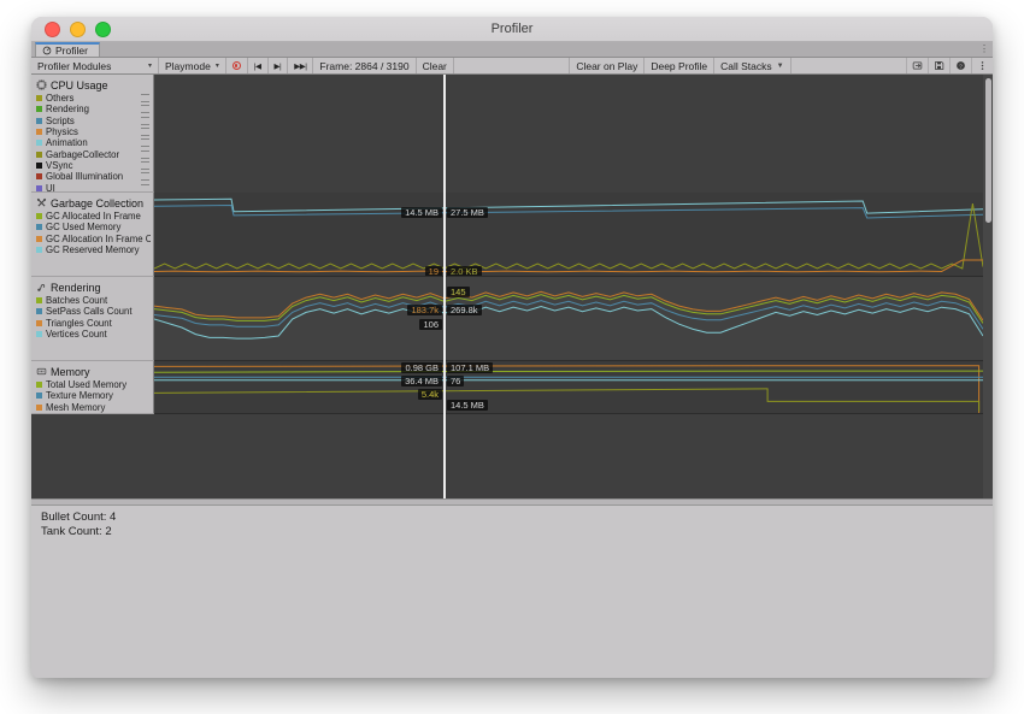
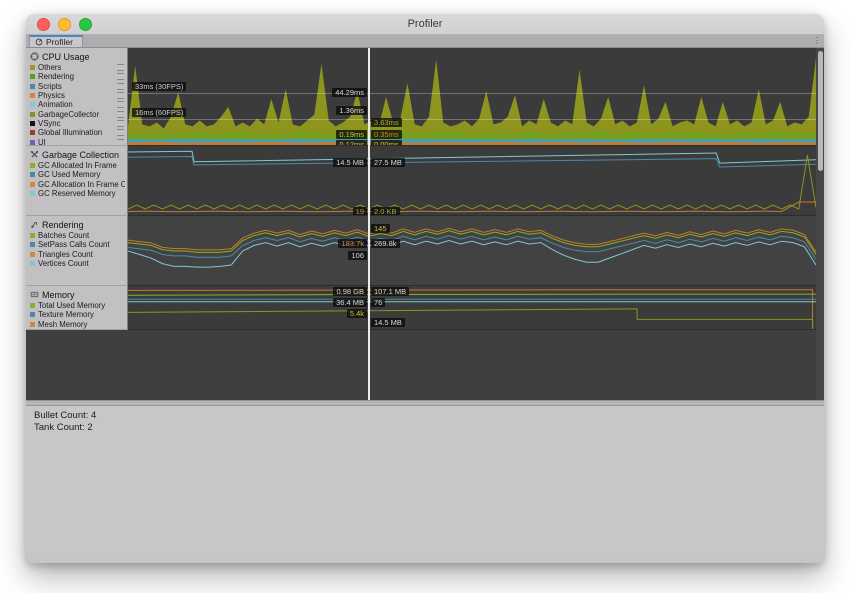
  Profiler
  Profiler
  ⋮
- Profiler Modules
- Playmode
- Frame: 2864 / 3190
- Clear
- Clear on Play
- Deep Profile
- Call Stacks
  CPU Usage
  Others
  Rendering
  Scripts
  Physics
  Animation
  GarbageCollector
  VSync
  Global Illumination
  UI
+ 33ms (30FPS)
+ 16ms (60FPS)
+ 44.29ms
+ 1.36ms
+ 0.19ms
+ 0.12ms
+ 3.63ms
+ 0.35ms
+ 0.00ms
  Garbage Collection
  GC Allocated In Frame
  GC Used Memory
  GC Allocation In Frame C
  GC Reserved Memory
  14.5 MB
  27.5 MB
  19
  2.0 KB
  Rendering
  Batches Count
  SetPass Calls Count
  Triangles Count
  Vertices Count
  145
  183.7k
  269.8k
  106
  Memory
  Total Used Memory
  Texture Memory
  Mesh Memory
  0.98 GB
  36.4 MB
  5.4k
  107.1 MB
  76
  14.5 MB
  Bullet Count: 4
  Tank Count: 2
